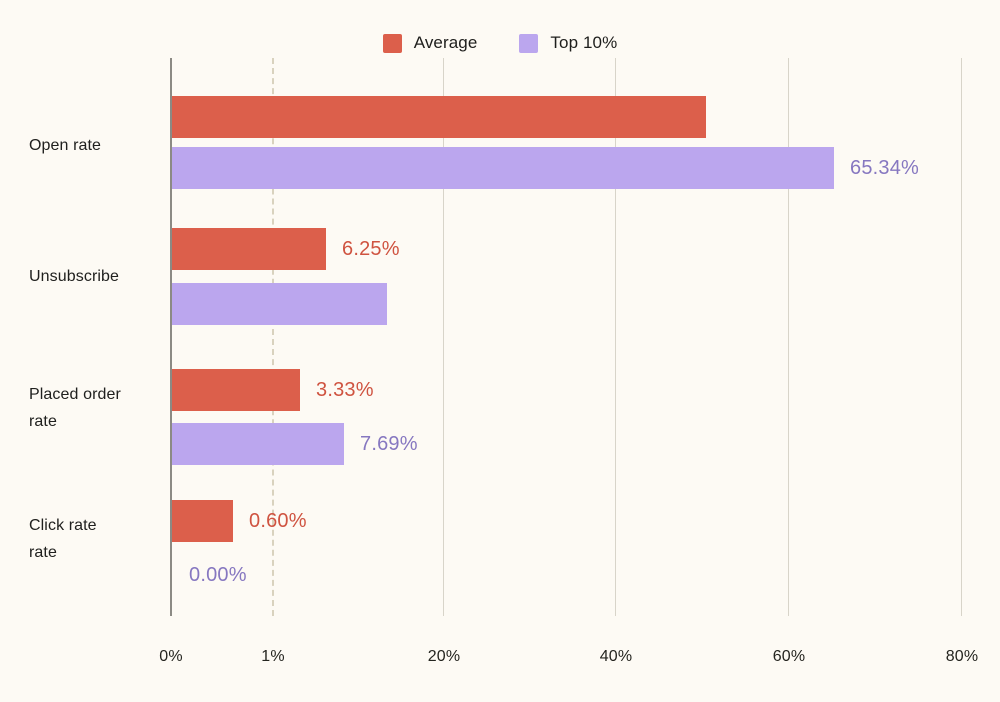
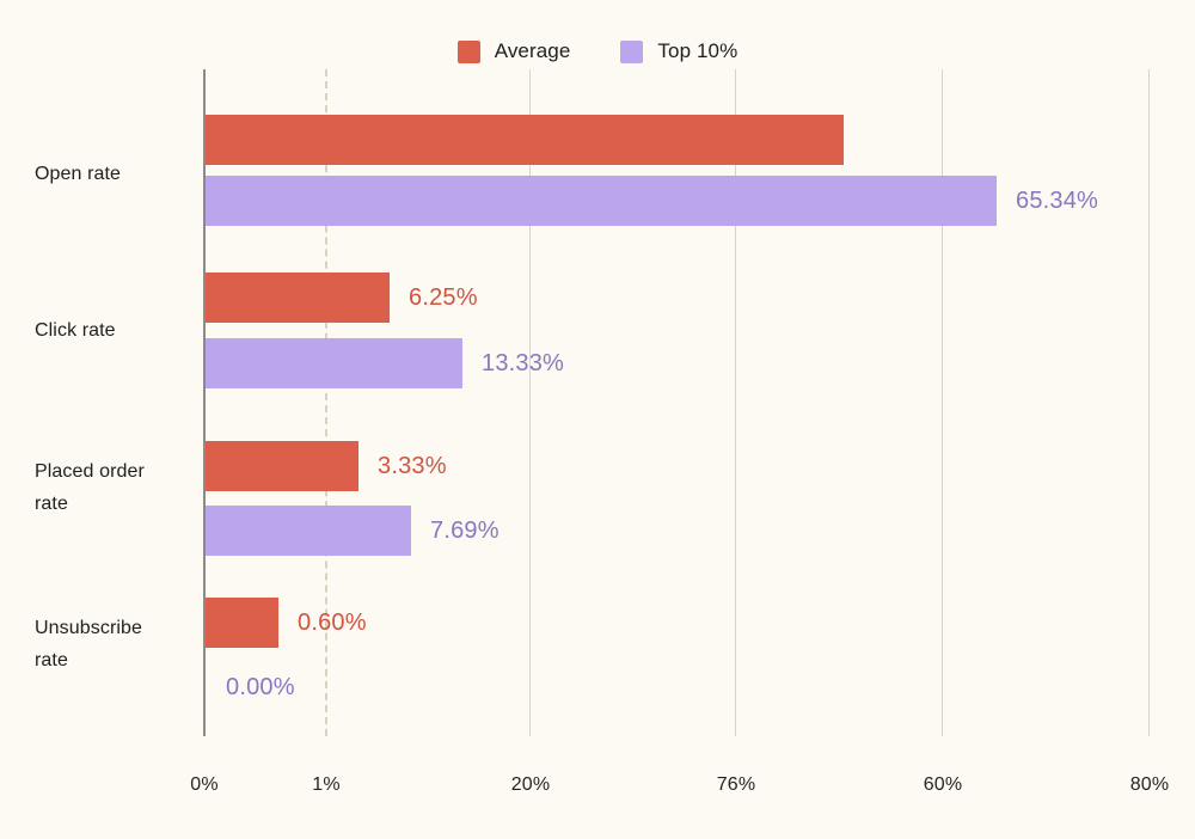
  Average
  Top 10%
  Open rate
  65.34%
- Unsubscribe
+ Click rate
  6.25%
+ 13.33%
  Placed order
  rate
  3.33%
  7.69%
- Click rate
+ Unsubscribe
  rate
  0.60%
  0.00%
  0%
  1%
  20%
- 40%
+ 76%
  60%
  80%
